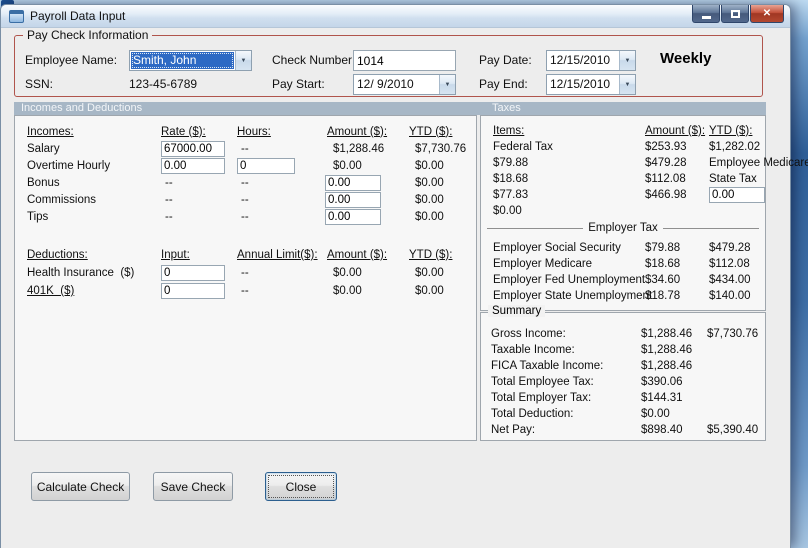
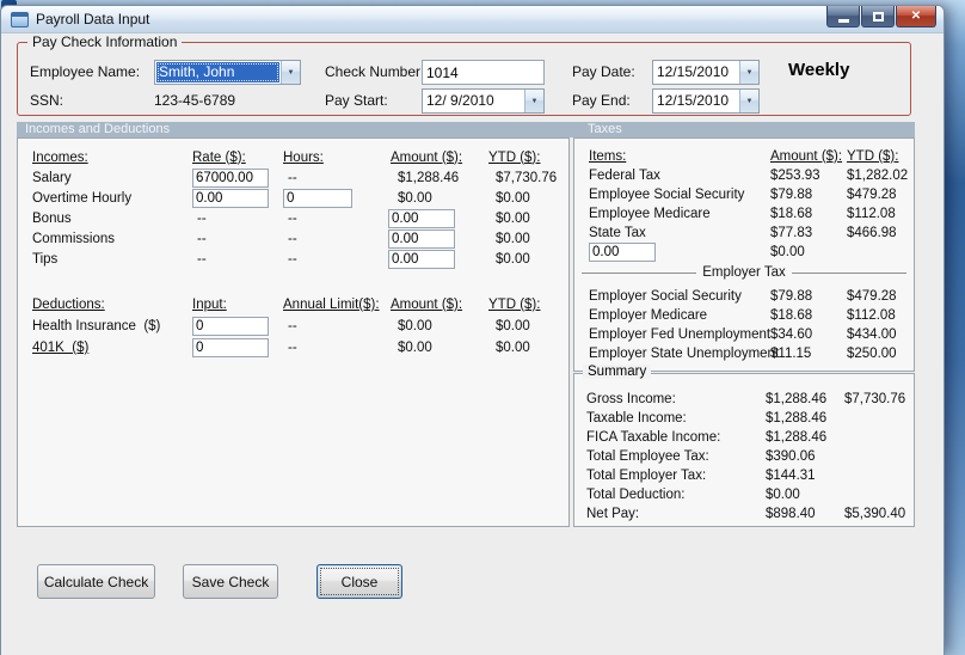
  Payroll Data Input
  ✕
  Pay Check Information
  Employee Name:
  Smith, John
  SSN:
  123-45-6789
  Check Number
  1014
  Pay Start:
  12/ 9/2010
  Pay Date:
  12/15/2010
  Pay End:
  12/15/2010
  Weekly
  Incomes and Deductions
  Taxes
  Incomes:
  Rate ($):
  Hours:
  Amount ($):
  YTD ($):
  Salary
  67000.00
  --
  $1,288.46
  $7,730.76
  Overtime Hourly
  0.00
  0
  $0.00
  $0.00
  Bonus
  --
  --
  0.00
  $0.00
  Commissions
  --
  --
  0.00
  $0.00
  Tips
  --
  --
  0.00
  $0.00
  Deductions:
  Input:
  Annual Limit($):
  Amount ($):
  YTD ($):
  Health Insurance ($)
  0
  --
  $0.00
  $0.00
  401K ($)
  0
  --
  $0.00
  $0.00
  Items:
  Amount ($):
  YTD ($):
  Federal Tax
  $253.93
  $1,282.02
+ Employee Social Security
  $79.88
  $479.28
  Employee Medicare
  $18.68
  $112.08
  State Tax
  $77.83
  $466.98
  0.00
  $0.00
  Employer Tax
  Employer Social Security
  $79.88
  $479.28
  Employer Medicare
  $18.68
  $112.08
  Employer Fed Unemployment
  $34.60
  $434.00
  Employer State Unemployme
- $18.78
+ $11.15
- $140.00
+ $250.00
  Summary
  Gross Income:
  $1,288.46
  $7,730.76
  Taxable Income:
  $1,288.46
  FICA Taxable Income:
  $1,288.46
  Total Employee Tax:
  $390.06
  Total Employer Tax:
  $144.31
  Total Deduction:
  $0.00
  Net Pay:
  $898.40
  $5,390.40
  Calculate Check
  Save Check
  Close
